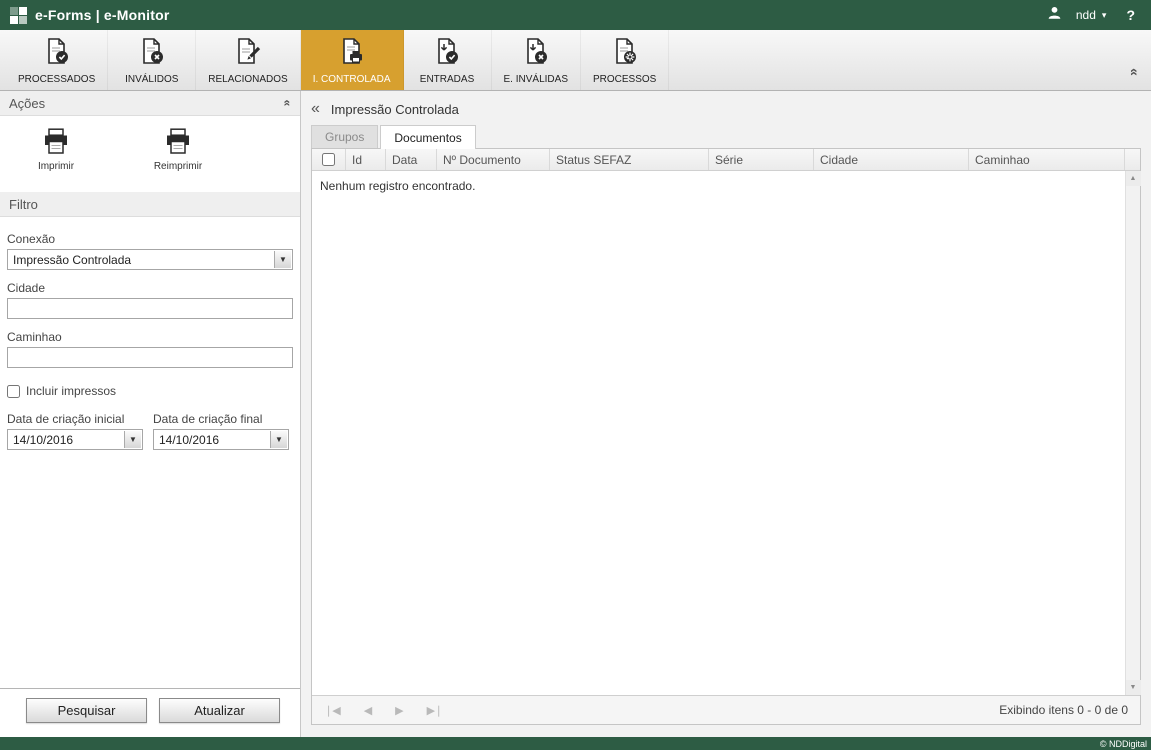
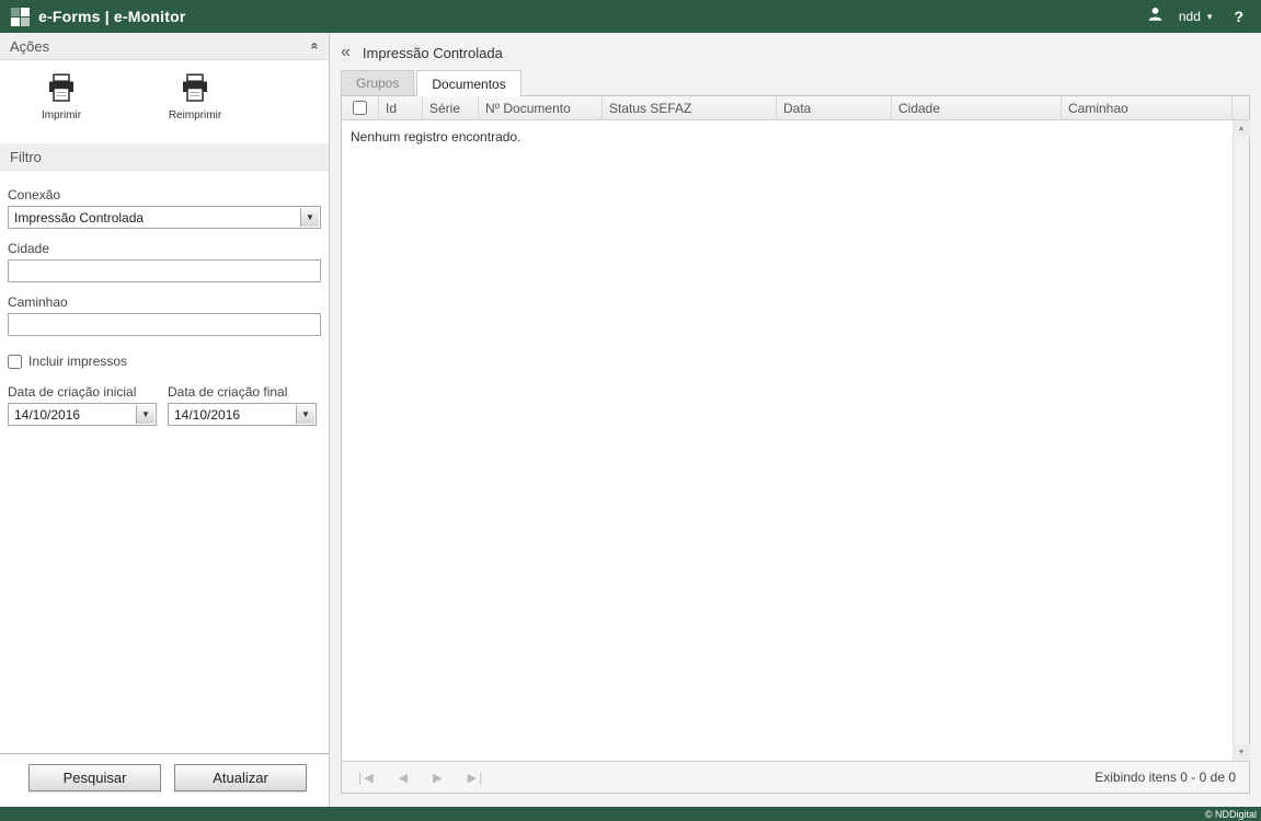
  e-Forms | e-Monitor
  ndd
  ▾
  ?
- PROCESSADOS
- INVÁLIDOS
- RELACIONADOS
- I. CONTROLADA
- ENTRADAS
- E. INVÁLIDAS
- PROCESSOS
  Ações
  Imprimir
  Reimprimir
  Filtro
  Conexão
  Impressão Controlada
  ▼
  Cidade
  Caminhao
  Incluir impressos
  Data de criação inicial
  14/10/2016
  ▼
  Data de criação final
  14/10/2016
  ▼
  Pesquisar
  Atualizar
  «
  Impressão Controlada
  Grupos
  Documentos
  Id
- Data
+ Série
  Nº Documento
  Status SEFAZ
- Série
+ Data
  Cidade
  Caminhao
  Nenhum registro encontrado.
  ❘◀
  ◀
  ▶
  ▶❘
  Exibindo itens 0 - 0 de 0
  © NDDigital
